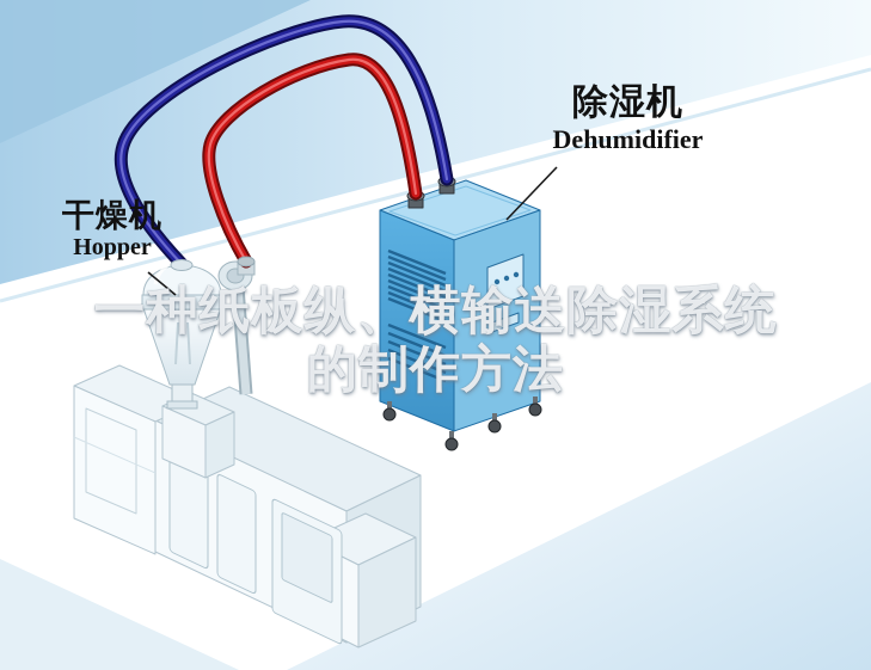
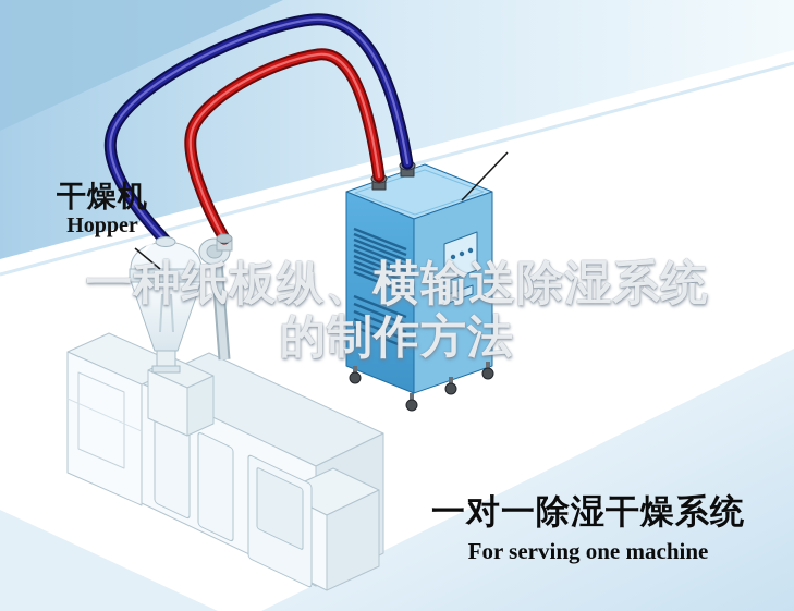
- 除湿机
- Dehumidifier
  干燥机
  Hopper
  一种纸板纵、横输送除湿系统
  的制作方法
+ 一对一除湿干燥系统
+ For serving one machine
